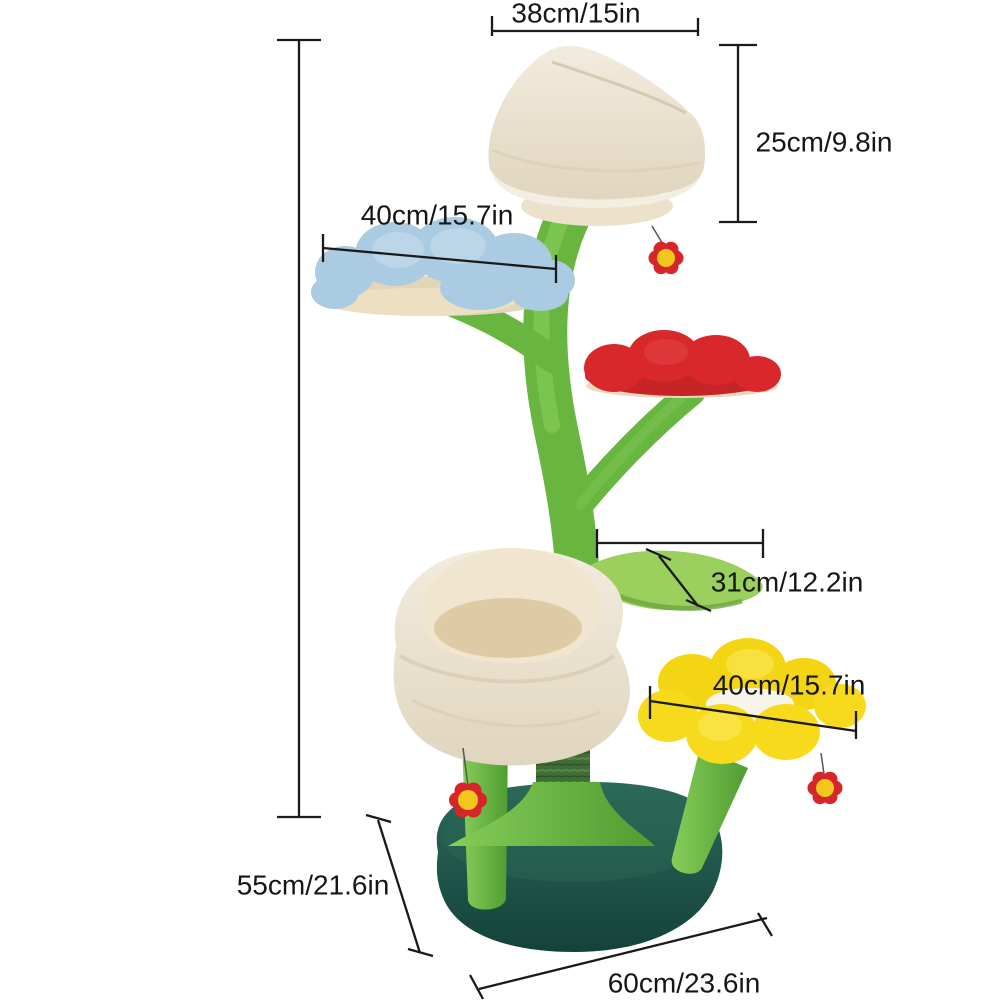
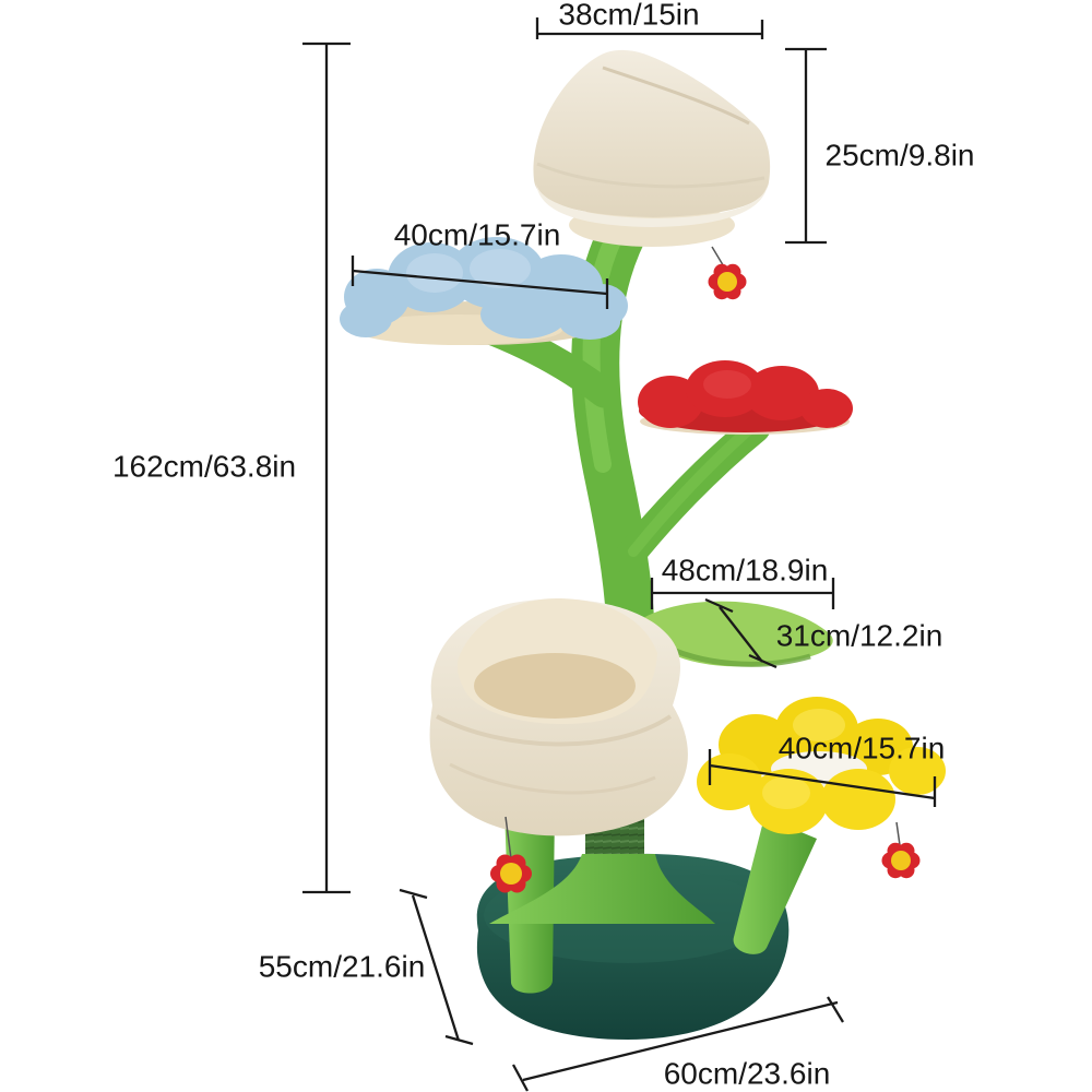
  38cm/15in
  25cm/9.8in
  40cm/15.7in
+ 162cm/63.8in
+ 48cm/18.9in
  31cm/12.2in
  40cm/15.7in
  55cm/21.6in
  60cm/23.6in
